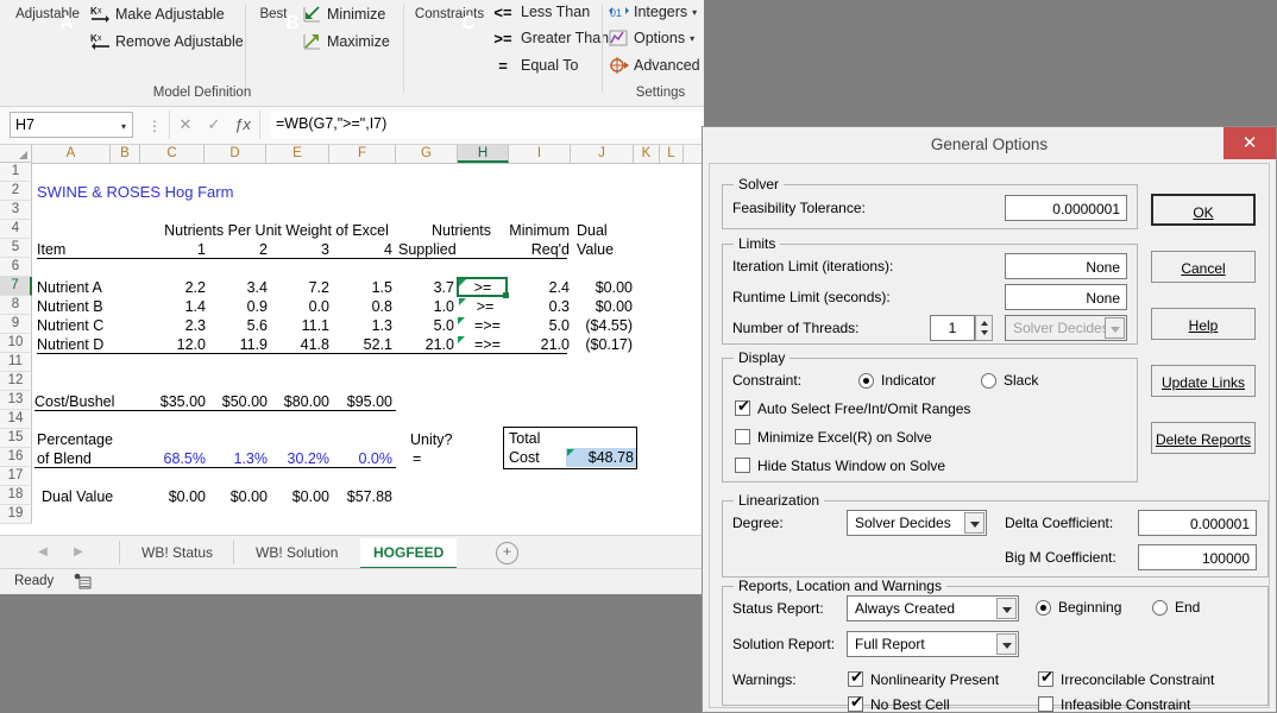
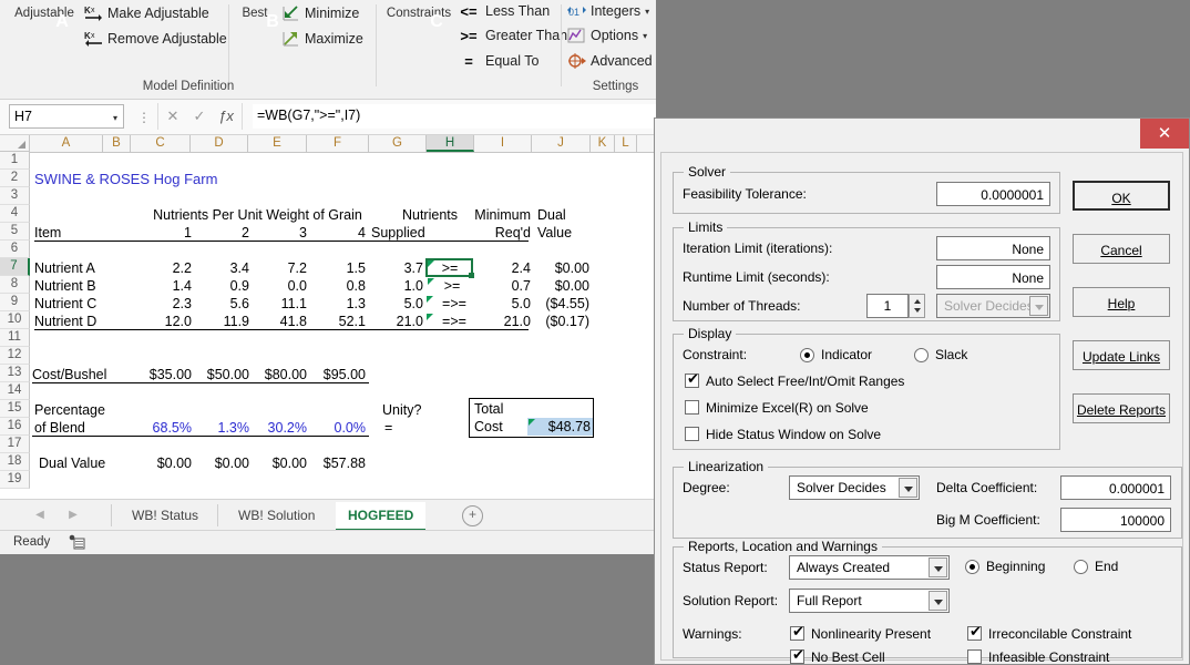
  A
  Adjustable
  K
  Make Adjustable
  K
  Remove Adjustable
  B
  Best
  Minimize
  Maximize
  Model Definition
  C
  Constraints
  <=
  Less Than
  >=
  Greater Than
  =
  Equal To
  01
  Integers
  ▾
  Options
  ▾
  Advanced
  Settings
  H7
  ▾
  ⋮
  ✕
  ✓
  ƒx
  =WB(G7,">=",I7)
  A
  B
  C
  D
  E
  F
  G
  H
  I
  J
  K
  L
  1
  2
  3
  4
  5
  6
  7
  8
  9
  10
  11
  12
  13
  14
  15
  16
  17
  18
  19
  SWINE & ROSES Hog Farm
- Nutrients Per Unit Weight of Excel
+ Nutrients Per Unit Weight of Grain
  Nutrients
  Minimum
  Dual
  Item
  1
  2
  3
  4
  Supplied
  Req'd
  Value
  Nutrient A
  2.2
  3.4
  7.2
  1.5
  3.7
  2.4
  $0.00
  Nutrient B
  1.4
  0.9
  0.0
  0.8
  1.0
  >=
- 0.3
+ 0.7
  $0.00
  Nutrient C
  2.3
  5.6
  11.1
  1.3
  5.0
  =>=
  5.0
  ($4.55)
  Nutrient D
  12.0
  11.9
  41.8
  52.1
  21.0
  =>=
  21.0
  ($0.17)
  Cost/Bushel
  $35.00
  $50.00
  $80.00
  $95.00
  Percentage
  of Blend
  68.5%
  1.3%
  30.2%
  0.0%
  Unity?
  =
  Total
  Cost
  $48.78
  Dual Value
  $0.00
  $0.00
  $0.00
  $57.88
  ◀
  ▶
  WB! Status
  WB! Solution
  HOGFEED
  +
  Ready
- General Options
  ✕
  Solver
  Feasibility Tolerance:
  0.0000001
  Limits
  Iteration Limit (iterations):
  None
  Runtime Limit (seconds):
  None
  Number of Threads:
  1
  Solver Decide
  Display
  Constraint:
  Indicator
  Slack
  Auto Select Free/Int/Omit Ranges
  Minimize Excel(R) on Solve
  Hide Status Window on Solve
  Linearization
  Degree:
  Solver Decides
  Delta Coefficient:
  0.000001
  Big M Coefficient:
  100000
  Reports, Location and Warnings
  Status Report:
  Always Created
  Beginning
  End
  Solution Report:
  Full Report
  Warnings:
  Nonlinearity Present
  Irreconcilable Constraint
  No Best Cell
  Infeasible Constraint
  OK
  Cancel
  Help
  Update Links
  Delete Reports
